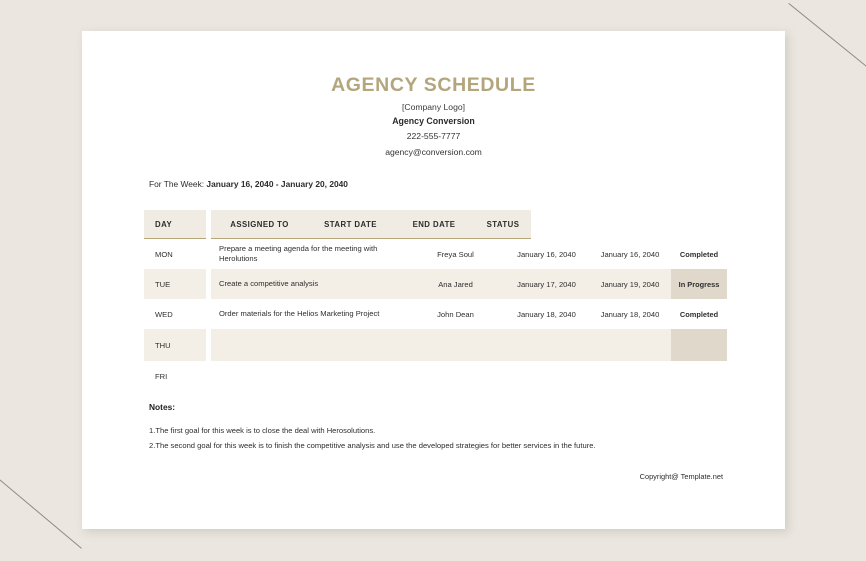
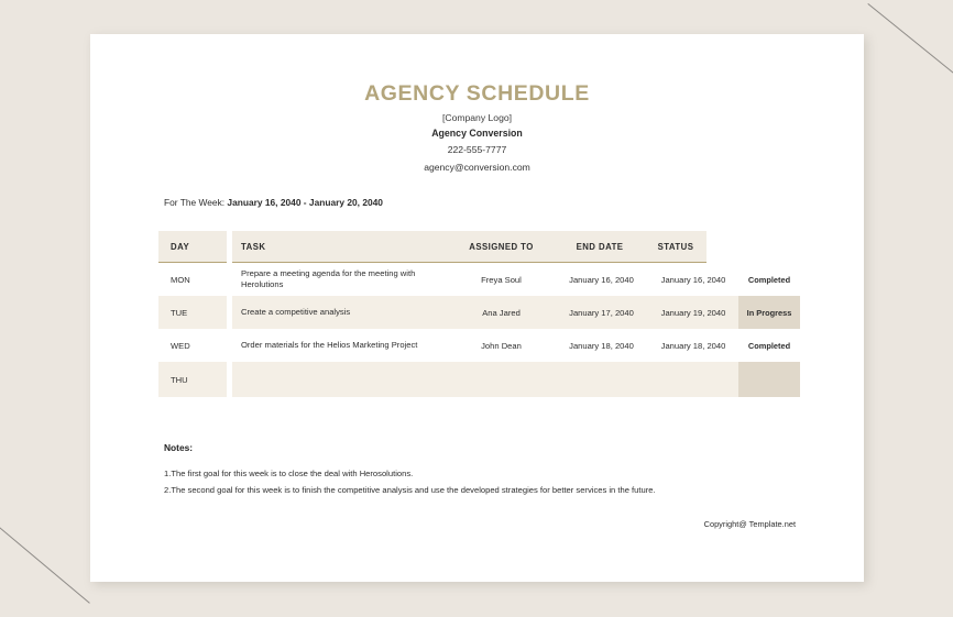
  AGENCY SCHEDULE
  [Company Logo]
  Agency Conversion
  222-555-7777
  agency@conversion.com
  For The Week: January 16, 2040 - January 20, 2040
  DAY
+ TASK
  ASSIGNED TO
- START DATE
  END DATE
  STATUS
  MON
  Prepare a meeting agenda for the meeting with Herolutions
  Freya Soul
  January 16, 2040
  January 16, 2040
  Completed
  TUE
  Create a competitive analysis
  Ana Jared
  January 17, 2040
  January 19, 2040
  In Progress
  WED
  Order materials for the Helios Marketing Project
  John Dean
  January 18, 2040
  January 18, 2040
  Completed
  THU
- FRI
  Notes:
  1.The first goal for this week is to close the deal with Herosolutions.
  2.The second goal for this week is to finish the competitive analysis and use the developed strategies for better services in the future.
  Copyright@ Template.net
